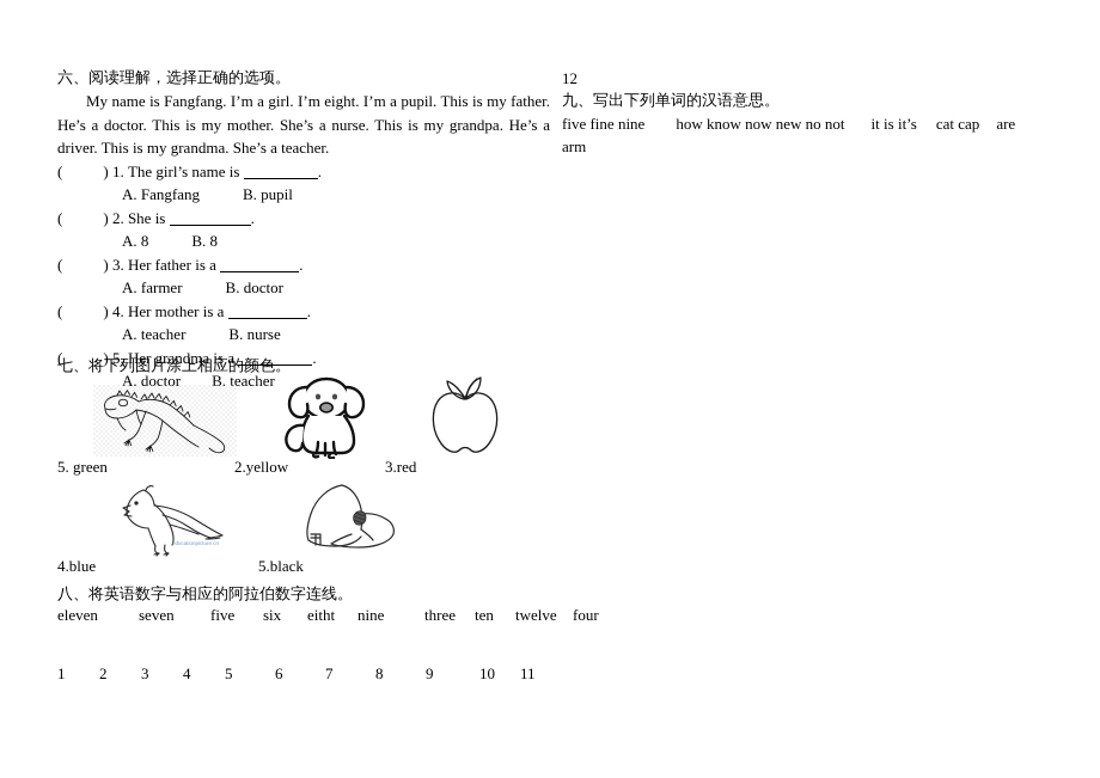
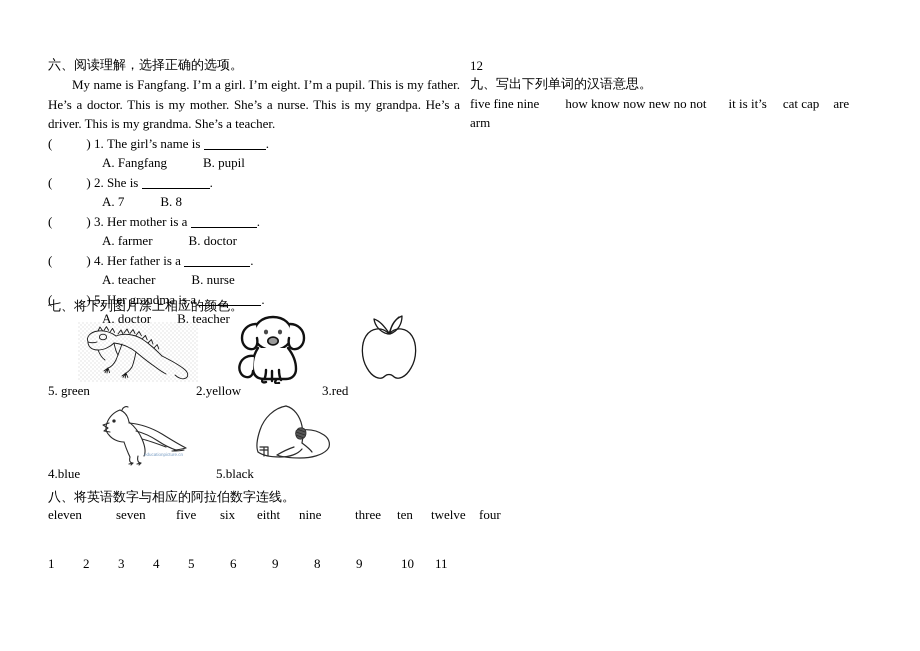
  六、阅读理解，选择正确的选项。
  My name is Fangfang. I’m a girl. I’m eight. I’m a pupil. This is my father. He’s a doctor. This is my mother. She’s a nurse. This is my grandpa. He’s a driver. This is my grandma. She’s a teacher.
  ( ) 1. The girl’s name is .
  A. Fangfang B. pupil
  ( ) 2. She is .
- A. 8 B. 8
+ A. 7 B. 8
- ( ) 3. Her father is a .
+ ( ) 3. Her mother is a .
  A. farmer B. doctor
- ( ) 4. Her mother is a .
+ ( ) 4. Her father is a .
  A. teacher B. nurse
  ( ) 5. Her grandma is a .
  A. doctor B. teacher
  12
  九、写出下列单词的汉语意思。
  five fine nine how know now new no not it is it’s cat cap are
  arm
  七、将下列图片涂上相应的颜色。
  5. green
  2.yellow
  3.red
  4.blue
  5.black
  八、将英语数字与相应的阿拉伯数字连线。
  eleven seven five six eitht nine three ten twelve four
- 1 2 3 4 5 6 7 8 9 10 11
+ 1 2 3 4 5 6 9 8 9 10 11
